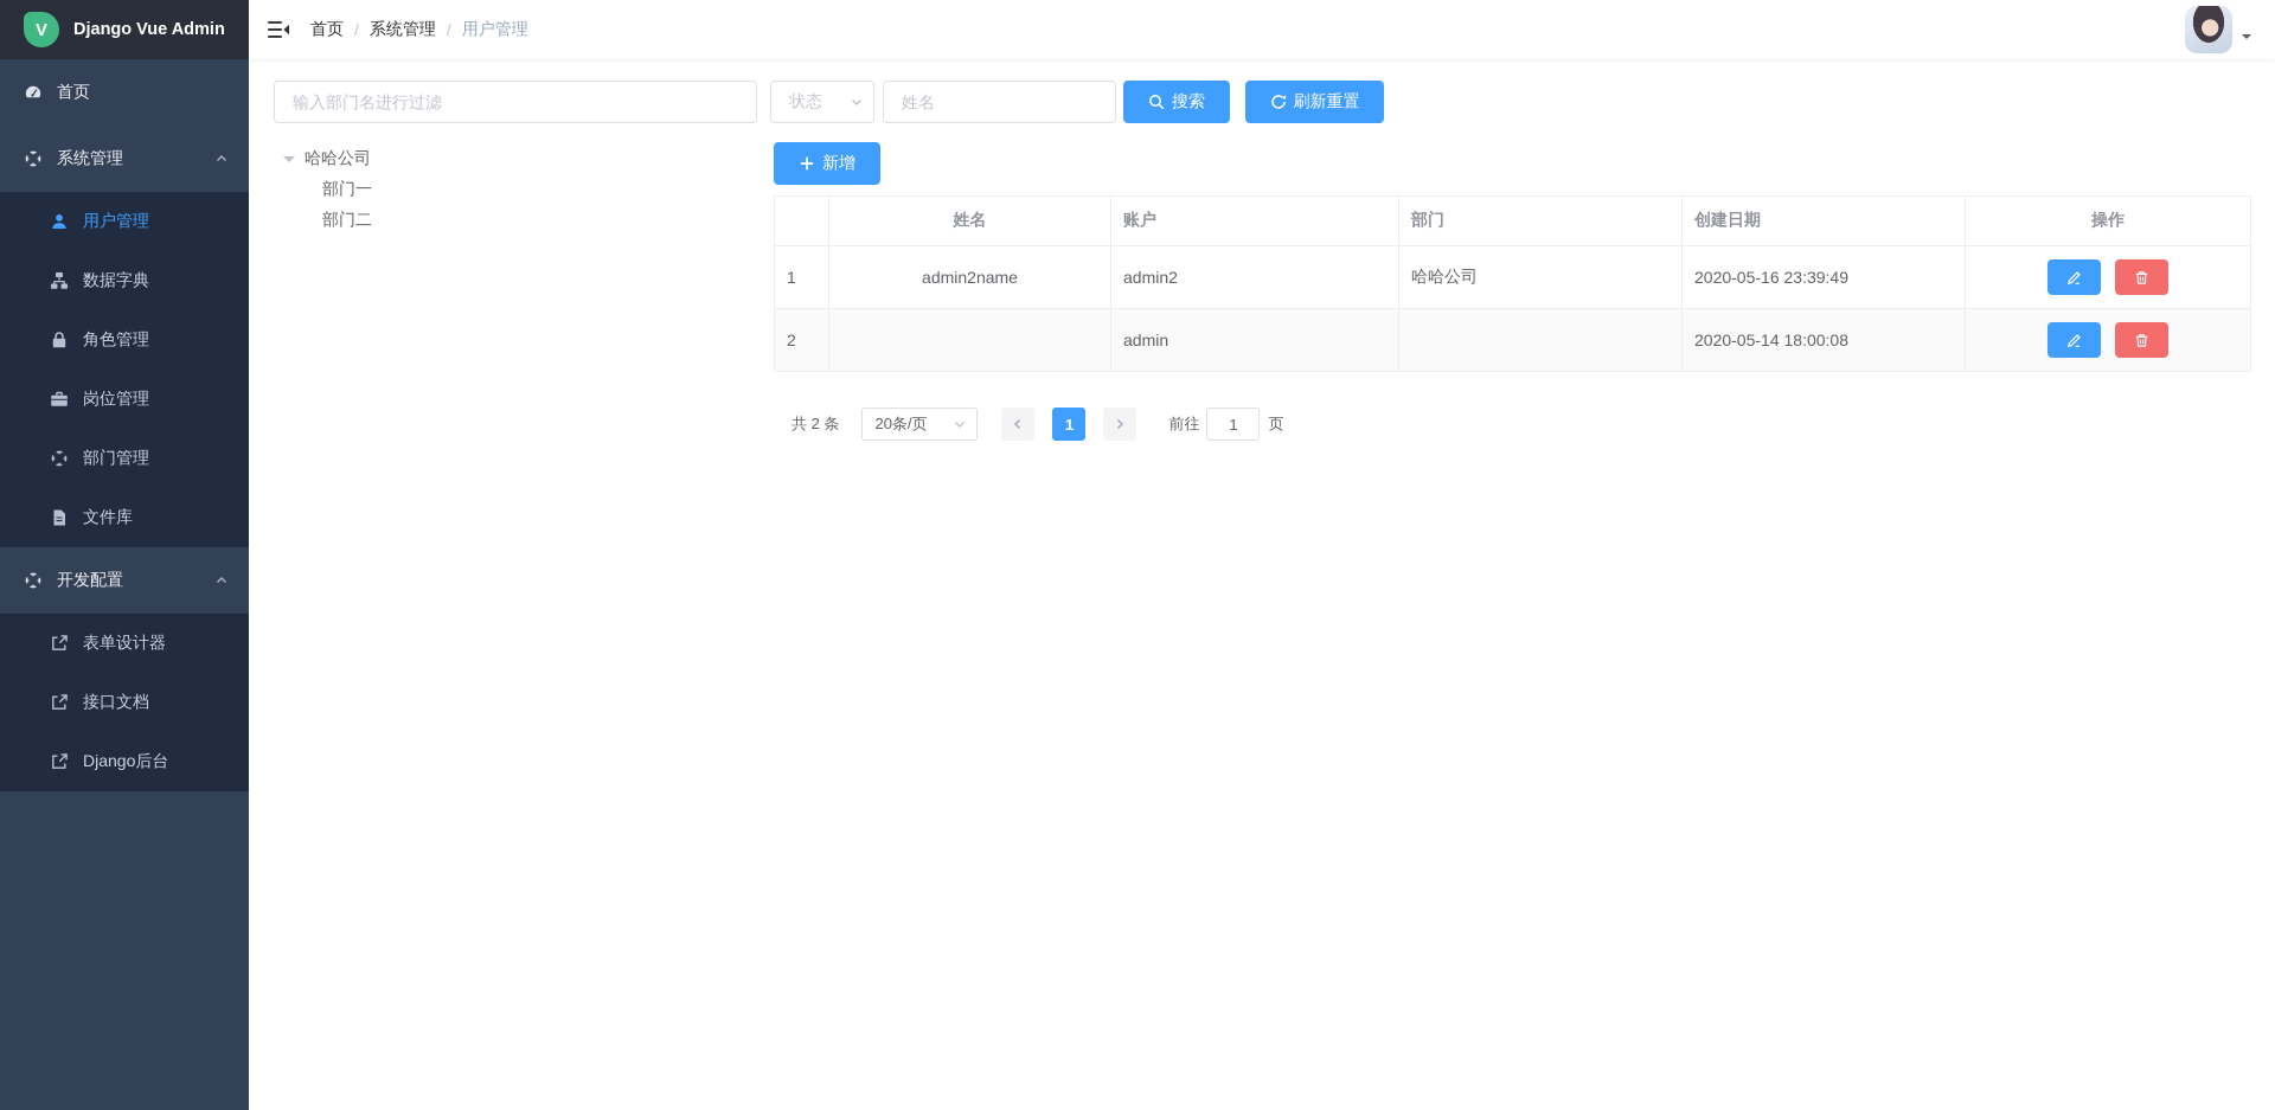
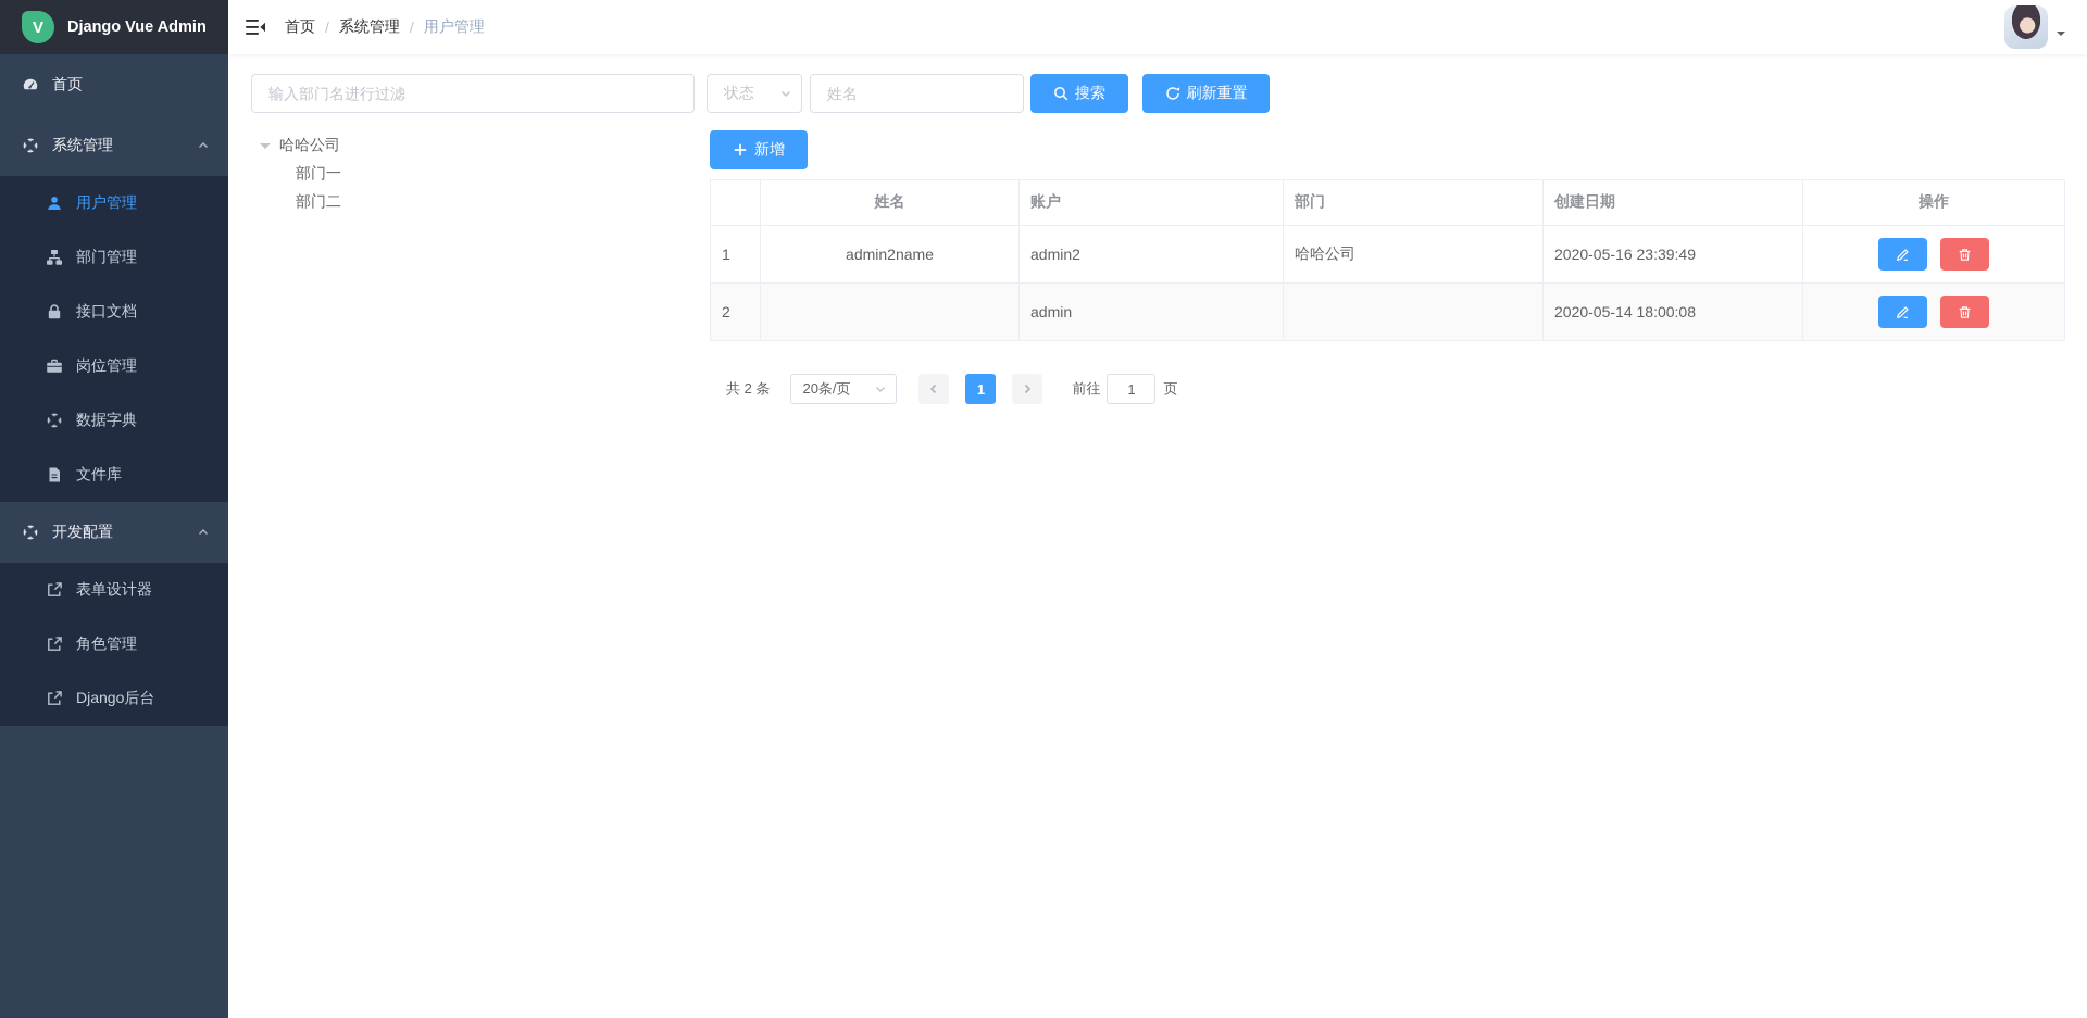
  V
  Django Vue Admin
  首页
  系统管理
  用户管理
- 数据字典
+ 部门管理
- 角色管理
+ 接口文档
  岗位管理
- 部门管理
+ 数据字典
  文件库
  开发配置
  表单设计器
- 接口文档
+ 角色管理
  Django后台
  首页
  /
  系统管理
  /
  用户管理
  输入部门名进行过滤
  状态
  姓名
  搜索
  刷新重置
  哈哈公司
  部门一
  部门二
  新增
  	姓名	账户	部门	创建日期	操作
  1	admin2name	admin2	哈哈公司	2020-05-16 23:39:49
  2		admin		2020-05-14 18:00:08
  共 2 条
  20条/页
  1
  前往
  1
  页
